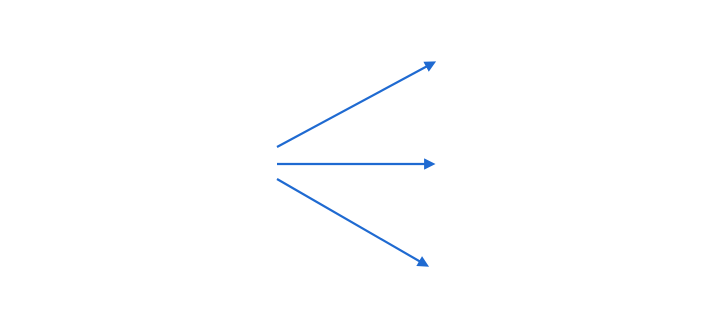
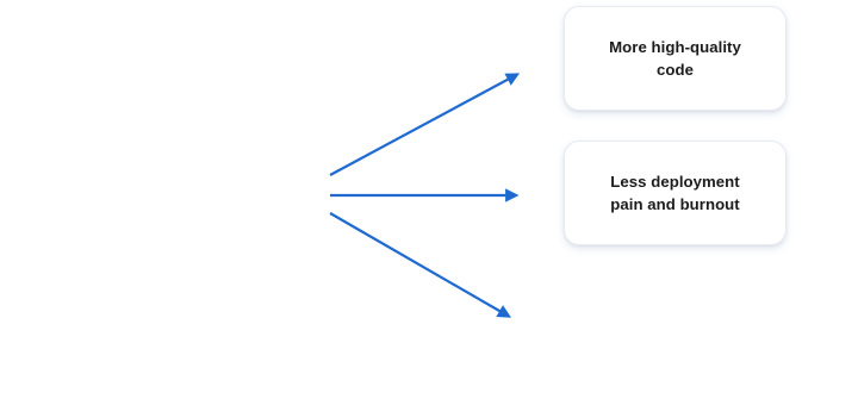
+ More high-quality
+ code
+ Less deployment
+ pain and burnout
